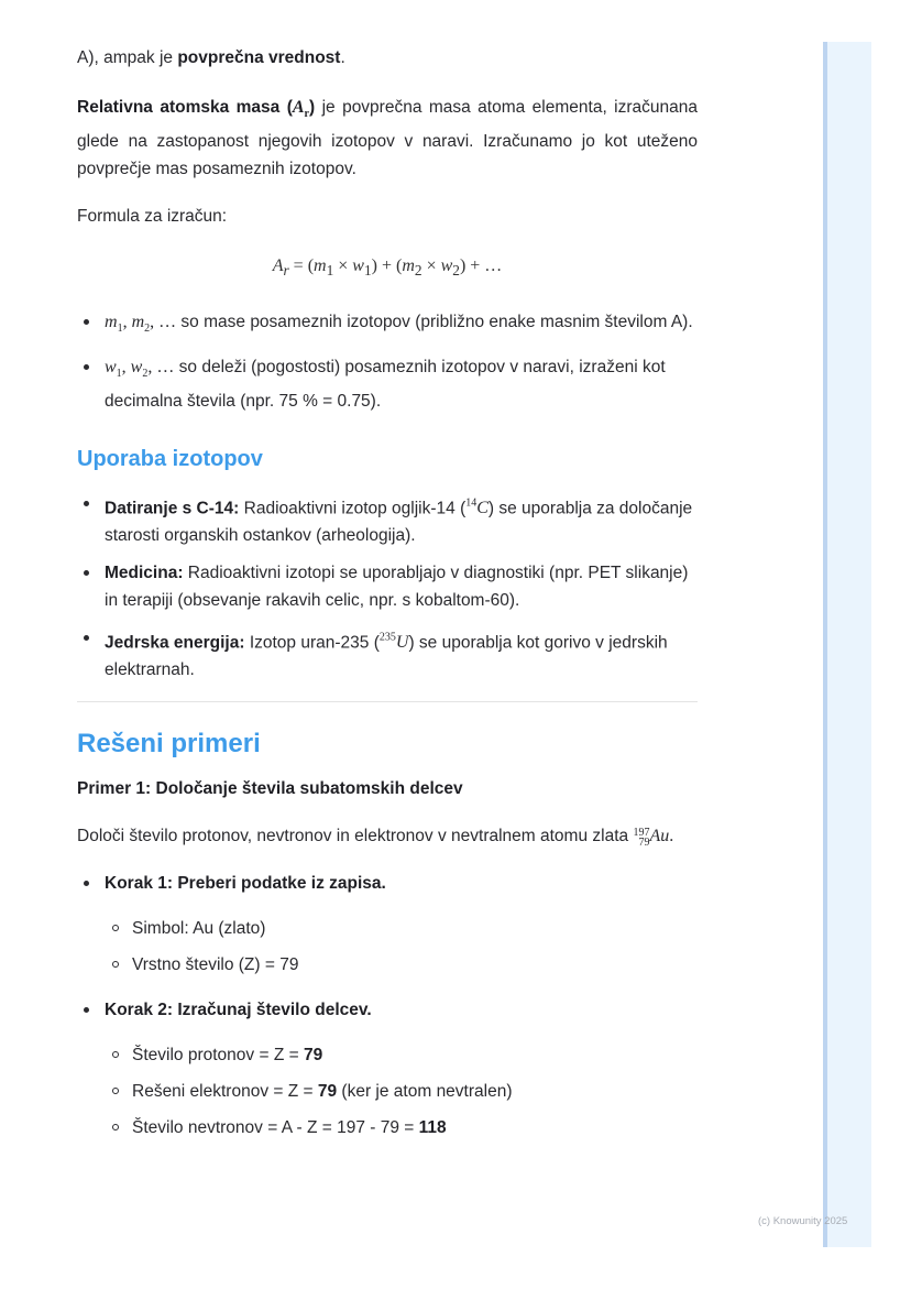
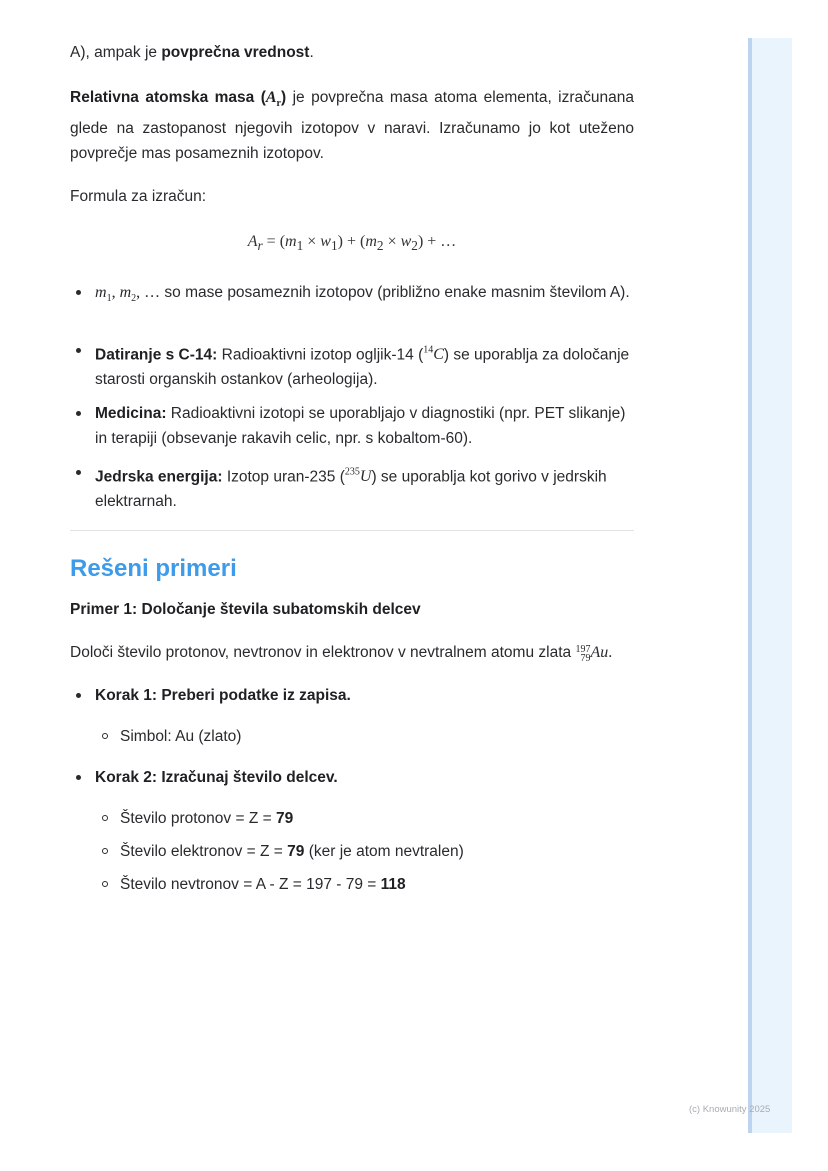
  A), ampak je povprečna vrednost.
  Relativna atomska masa (Ar) je povprečna masa atoma elementa, izračunana glede na zastopanost njegovih izotopov v naravi. Izračunamo jo kot uteženo povprečje mas posameznih izotopov.
  Formula za izračun:
  Ar = (m1 × w1) + (m2 × w2) + …
  m1, m2, … so mase posameznih izotopov (približno enake masnim številom A).
- w1, w2, … so deleži (pogostosti) posameznih izotopov v naravi, izraženi kot decimalna števila (npr. 75 % = 0.75).
- Uporaba izotopov
  Datiranje s C-14: Radioaktivni izotop ogljik-14 (14C) se uporablja za določanje starosti organskih ostankov (arheologija).
  Medicina: Radioaktivni izotopi se uporabljajo v diagnostiki (npr. PET slikanje) in terapiji (obsevanje rakavih celic, npr. s kobaltom-60).
  Jedrska energija: Izotop uran-235 (235U) se uporablja kot gorivo v jedrskih elektrarnah.
  Rešeni primeri
  Primer 1: Določanje števila subatomskih delcev
  Določi število protonov, nevtronov in elektronov v nevtralnem atomu zlata 197
  79Au.
  Korak 1: Preberi podatke iz zapisa.
  Simbol: Au (zlato)
- Vrstno število (Z) = 79
  Korak 2: Izračunaj število delcev.
  Število protonov = Z = 79
- Rešeni elektronov = Z = 79 (ker je atom nevtralen)
+ Število elektronov = Z = 79 (ker je atom nevtralen)
  Število nevtronov = A - Z = 197 - 79 = 118
  (c) Knowunity 2025
